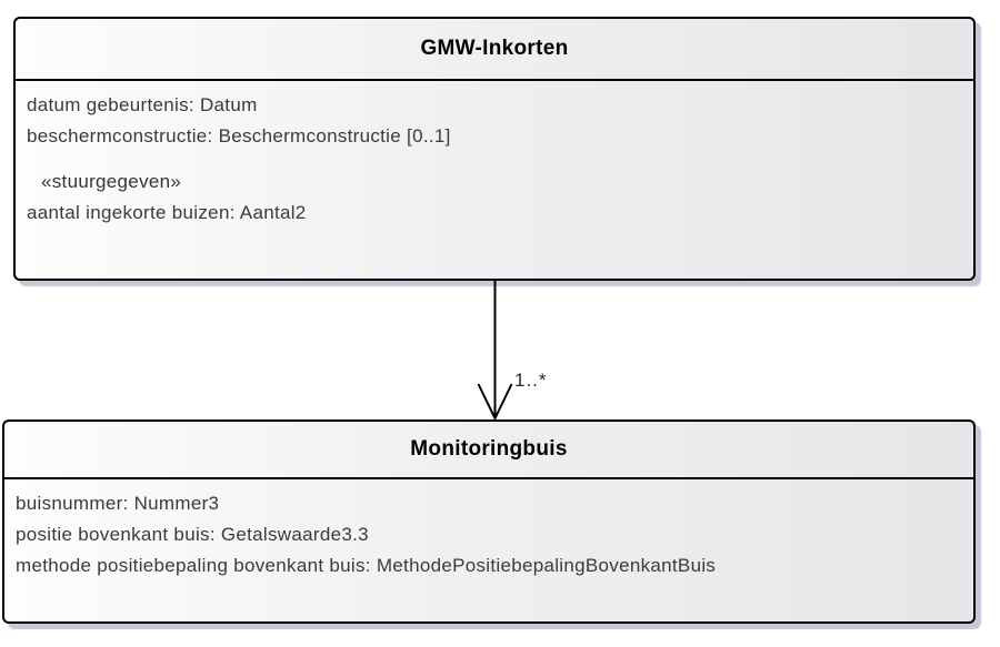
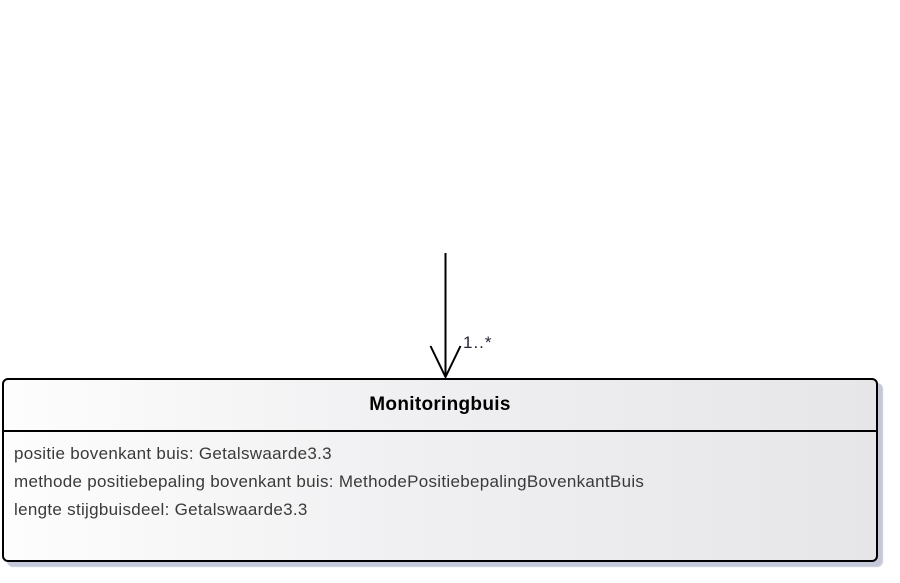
- GMW-Inkorten
- datum gebeurtenis: Datum
- beschermconstructie: Beschermconstructie [0..1]
- «stuurgegeven»
- aantal ingekorte buizen: Aantal2
  1..*
  Monitoringbuis
- buisnummer: Nummer3
  positie bovenkant buis: Getalswaarde3.3
  methode positiebepaling bovenkant buis: MethodePositiebepalingBovenkantBuis
+ lengte stijgbuisdeel: Getalswaarde3.3
